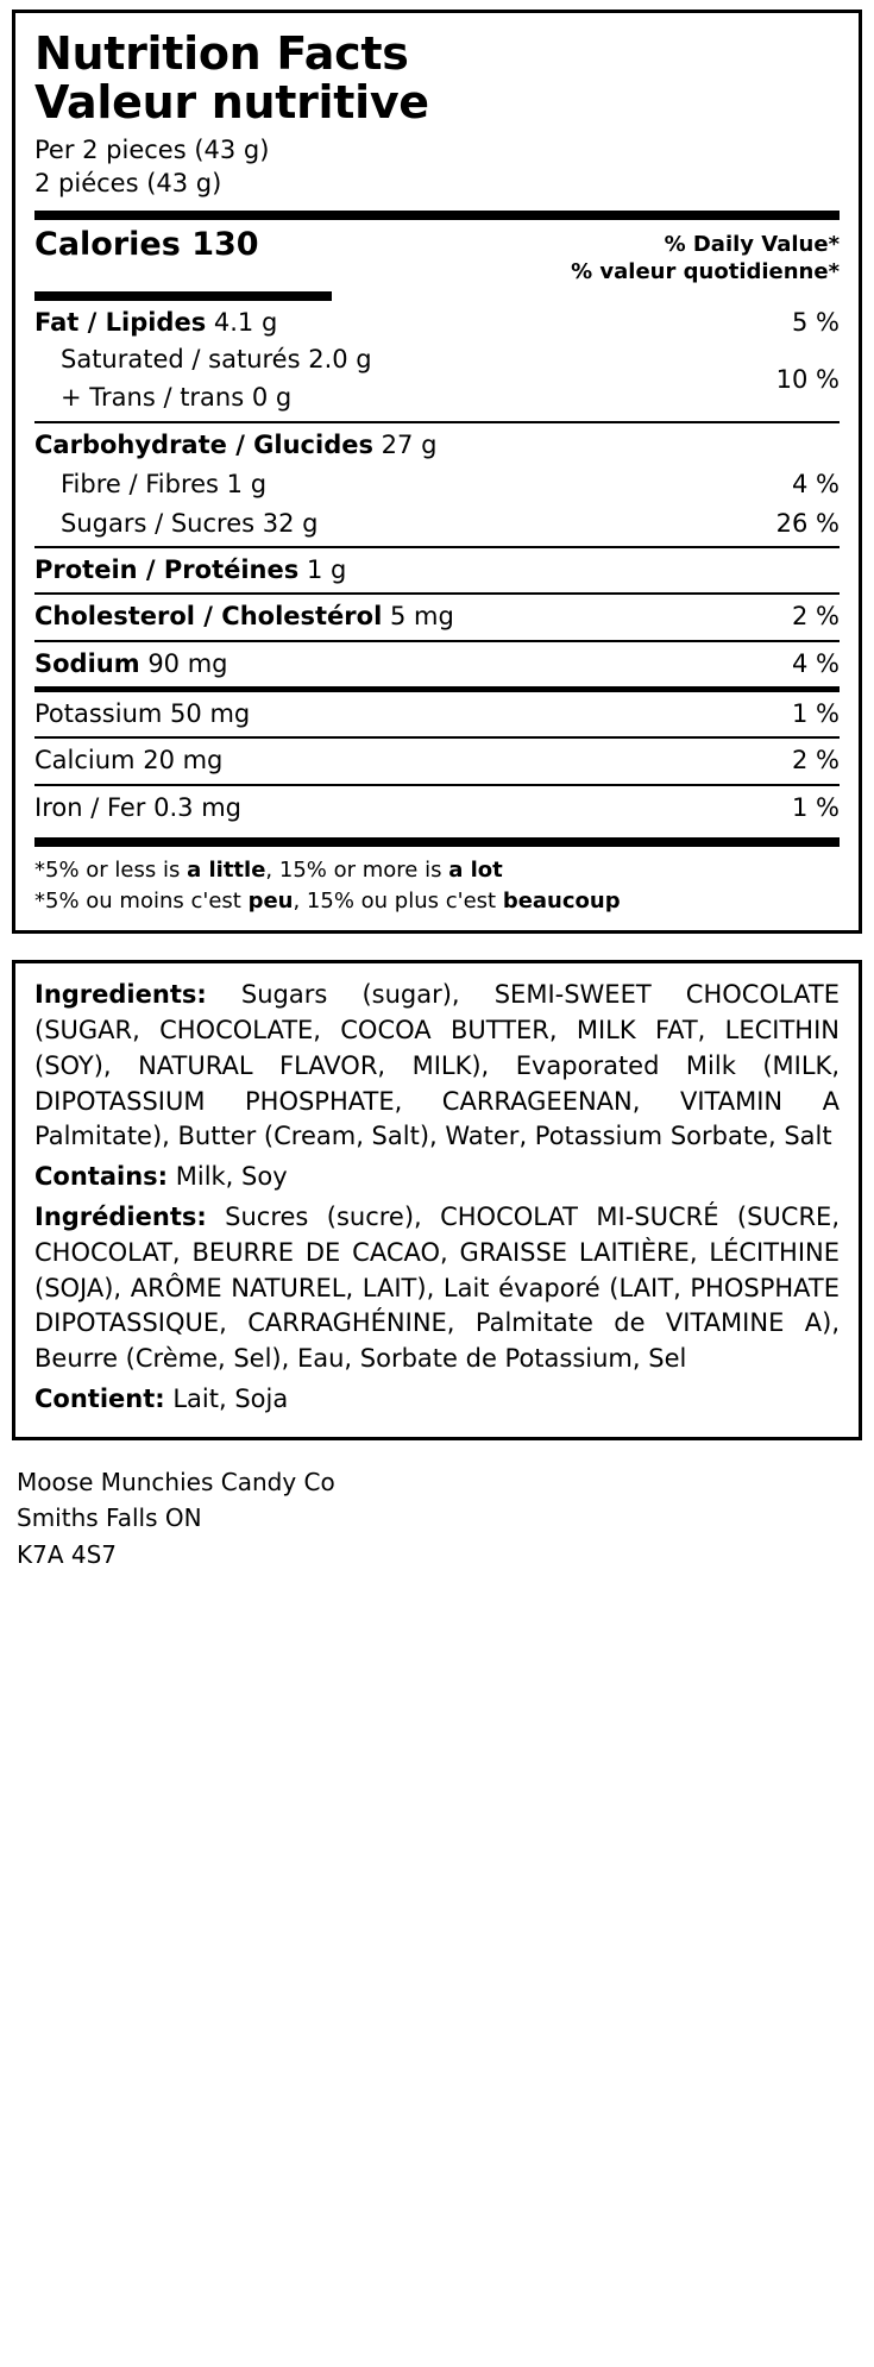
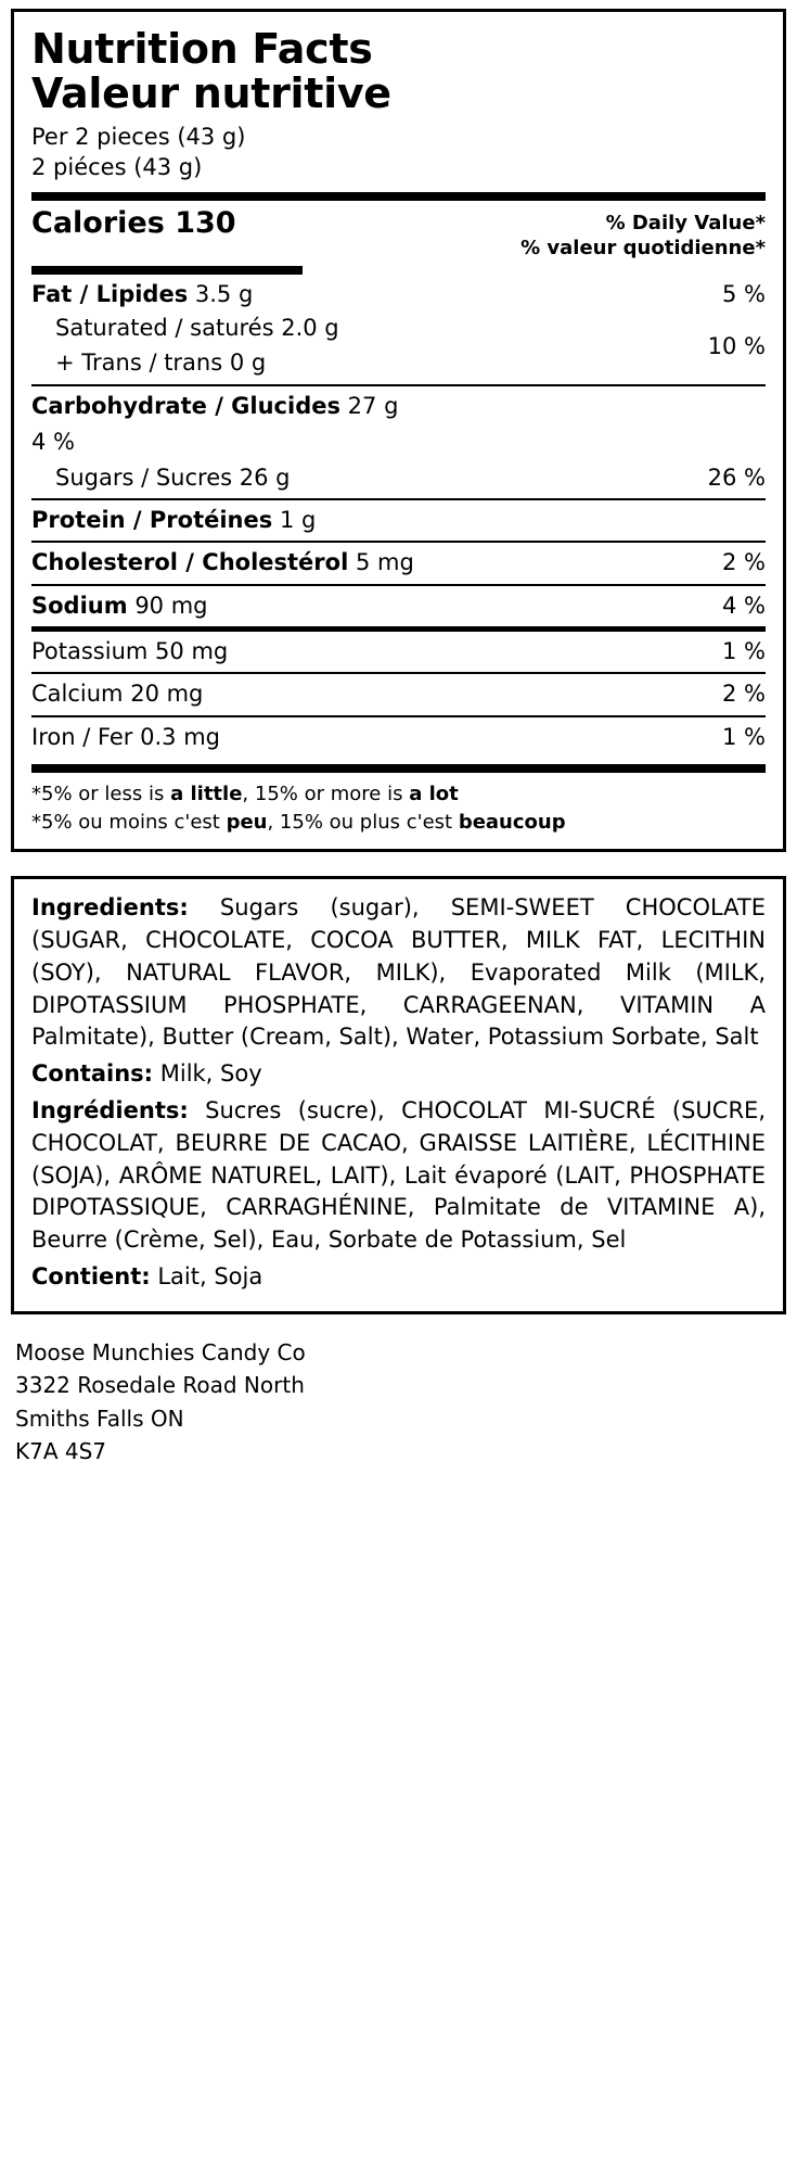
  Nutrition Facts
  Valeur nutritive
  Per 2 pieces (43 g)
  2 piéces (43 g)
  Calories 130
  % Daily Value*
  % valeur quotidienne*
- Fat / Lipides 4.1 g
+ Fat / Lipides 3.5 g
  5 %
  Saturated / saturés 2.0 g
  + Trans / trans 0 g
  10 %
  Carbohydrate / Glucides 27 g
- Fibre / Fibres 1 g
  4 %
- Sugars / Sucres 32 g
+ Sugars / Sucres 26 g
  26 %
  Protein / Protéines 1 g
  Cholesterol / Cholestérol 5 mg
  2 %
  Sodium 90 mg
  4 %
  Potassium 50 mg
  1 %
  Calcium 20 mg
  2 %
  Iron / Fer 0.3 mg
  1 %
  *5% or less is a little, 15% or more is a lot
  *5% ou moins c'est peu, 15% ou plus c'est beaucoup
  Ingredients: Sugars (sugar), SEMI-SWEET CHOCOLATE (SUGAR, CHOCOLATE, COCOA BUTTER, MILK FAT, LECITHIN (SOY), NATURAL FLAVOR, MILK), Evaporated Milk (MILK, DIPOTASSIUM PHOSPHATE, CARRAGEENAN, VITAMIN A Palmitate), Butter (Cream, Salt), Water, Potassium Sorbate, Salt
  Contains: Milk, Soy
  Ingrédients: Sucres (sucre), CHOCOLAT MI-SUCRÉ (SUCRE, CHOCOLAT, BEURRE DE CACAO, GRAISSE LAITIÈRE, LÉCITHINE (SOJA), ARÔME NATUREL, LAIT), Lait évaporé (LAIT, PHOSPHATE DIPOTASSIQUE, CARRAGHÉNINE, Palmitate de VITAMINE A), Beurre (Crème, Sel), Eau, Sorbate de Potassium, Sel
  Contient: Lait, Soja
  Moose Munchies Candy Co
+ 3322 Rosedale Road North
  Smiths Falls ON
  K7A 4S7
